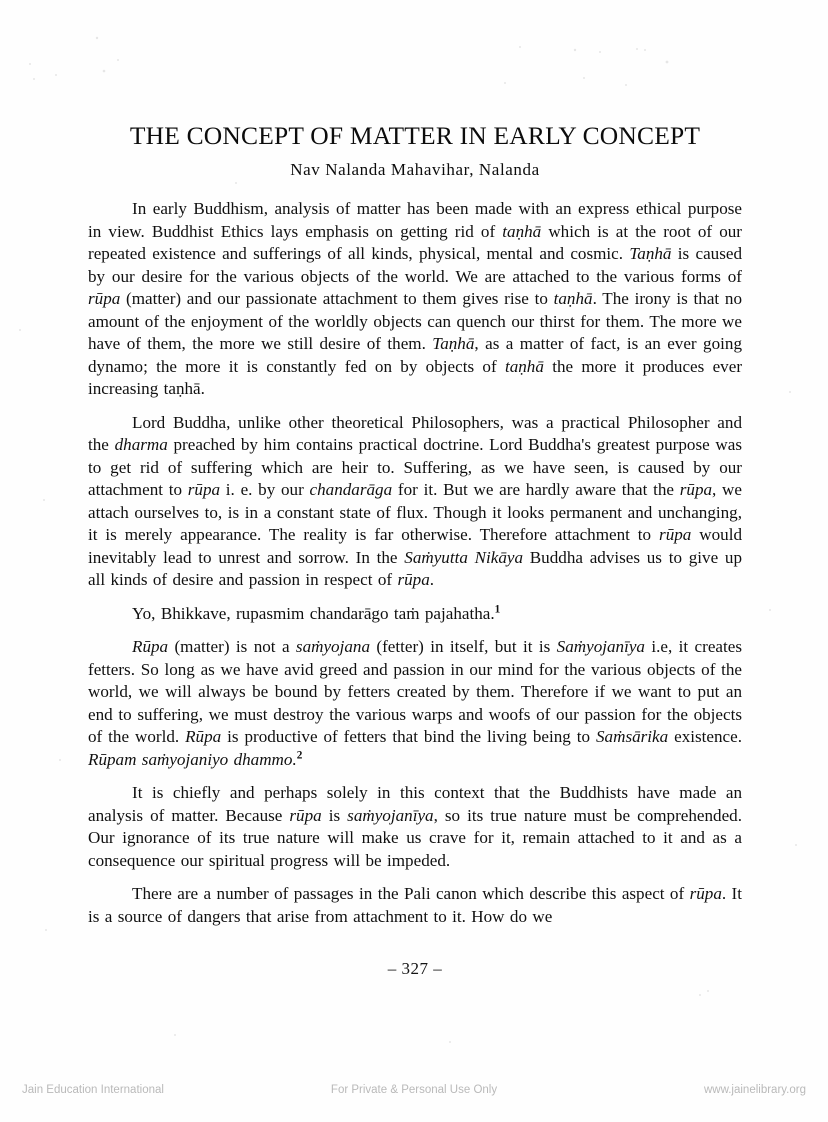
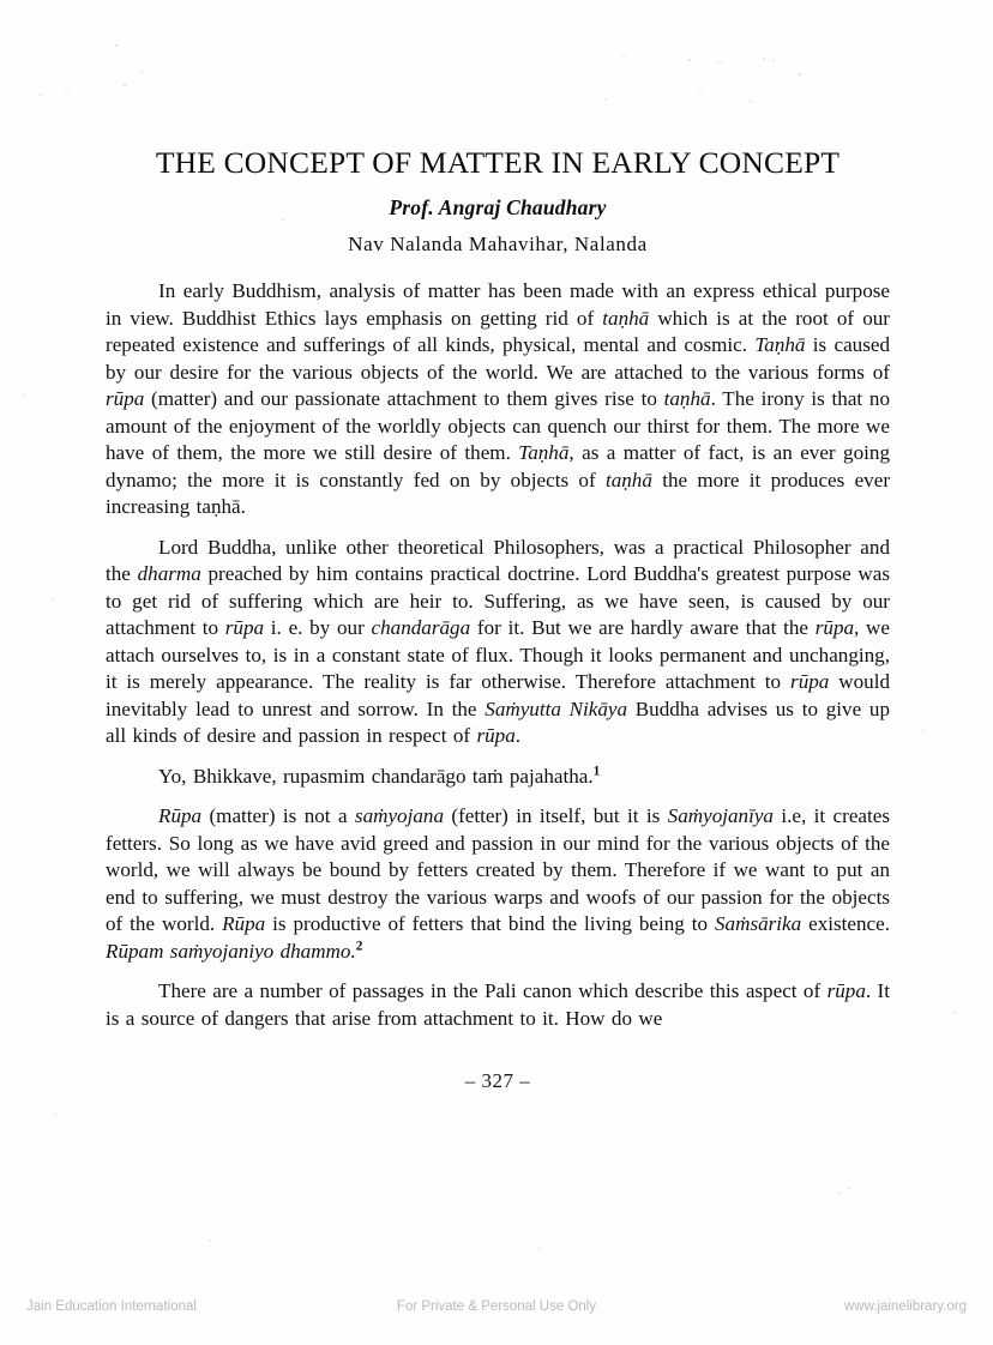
  THE CONCEPT OF MATTER IN EARLY CONCEPT
+ Prof. Angraj Chaudhary
  Nav Nalanda Mahavihar, Nalanda
  In early Buddhism, analysis of matter has been made with an express ethical purpose in view. Buddhist Ethics lays emphasis on getting rid of taṇhā which is at the root of our repeated existence and sufferings of all kinds, physical, mental and cosmic. Taṇhā is caused by our desire for the various objects of the world. We are attached to the various forms of rūpa (matter) and our passionate attachment to them gives rise to taṇhā. The irony is that no amount of the enjoyment of the worldly objects can quench our thirst for them. The more we have of them, the more we still desire of them. Taṇhā, as a matter of fact, is an ever going dynamo; the more it is constantly fed on by objects of taṇhā the more it produces ever increasing taṇhā.
  Lord Buddha, unlike other theoretical Philosophers, was a practical Philosopher and the dharma preached by him contains practical doctrine. Lord Buddha's greatest purpose was to get rid of suffering which are heir to. Suffering, as we have seen, is caused by our attachment to rūpa i. e. by our chandarāga for it. But we are hardly aware that the rūpa, we attach ourselves to, is in a constant state of flux. Though it looks permanent and unchanging, it is merely appearance. The reality is far otherwise. Therefore attachment to rūpa would inevitably lead to unrest and sorrow. In the Saṁyutta Nikāya Buddha advises us to give up all kinds of desire and passion in respect of rūpa.
  Yo, Bhikkave, rupasmim chandarāgo taṁ pajahatha.1
  Rūpa (matter) is not a saṁyojana (fetter) in itself, but it is Saṁyojanīya i.e, it creates fetters. So long as we have avid greed and passion in our mind for the various objects of the world, we will always be bound by fetters created by them. Therefore if we want to put an end to suffering, we must destroy the various warps and woofs of our passion for the objects of the world. Rūpa is productive of fetters that bind the living being to Saṁsārika existence. Rūpam saṁyojaniyo dhammo.2
- It is chiefly and perhaps solely in this context that the Buddhists have made an analysis of matter. Because rūpa is saṁyojanīya, so its true nature must be comprehended. Our ignorance of its true nature will make us crave for it, remain attached to it and as a consequence our spiritual progress will be impeded.
  There are a number of passages in the Pali canon which describe this aspect of rūpa. It is a source of dangers that arise from attachment to it. How do we
  – 327 –
  Jain Education International
  For Private & Personal Use Only
  www.jainelibrary.org
